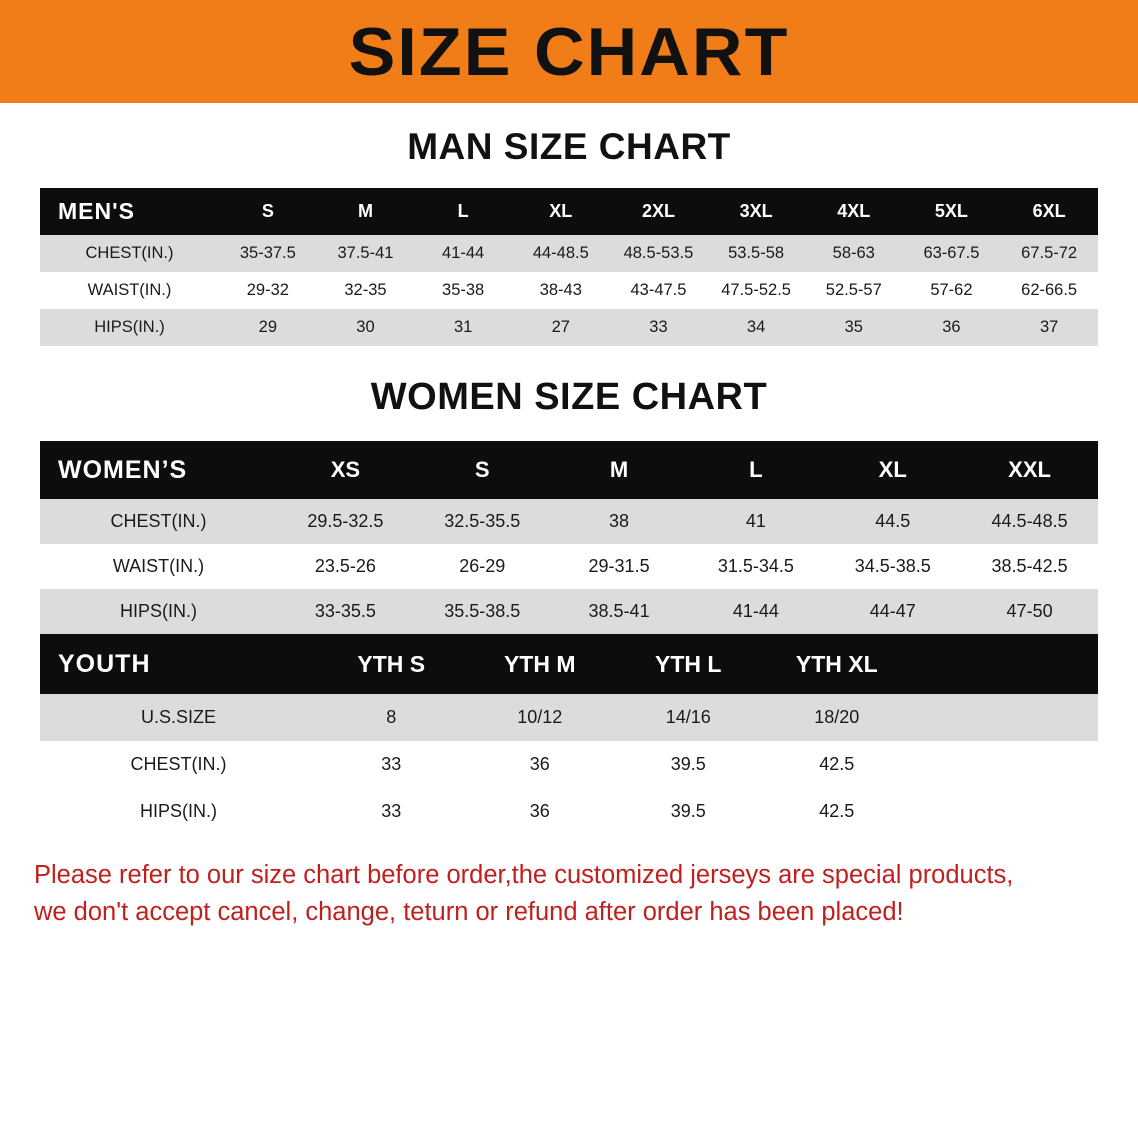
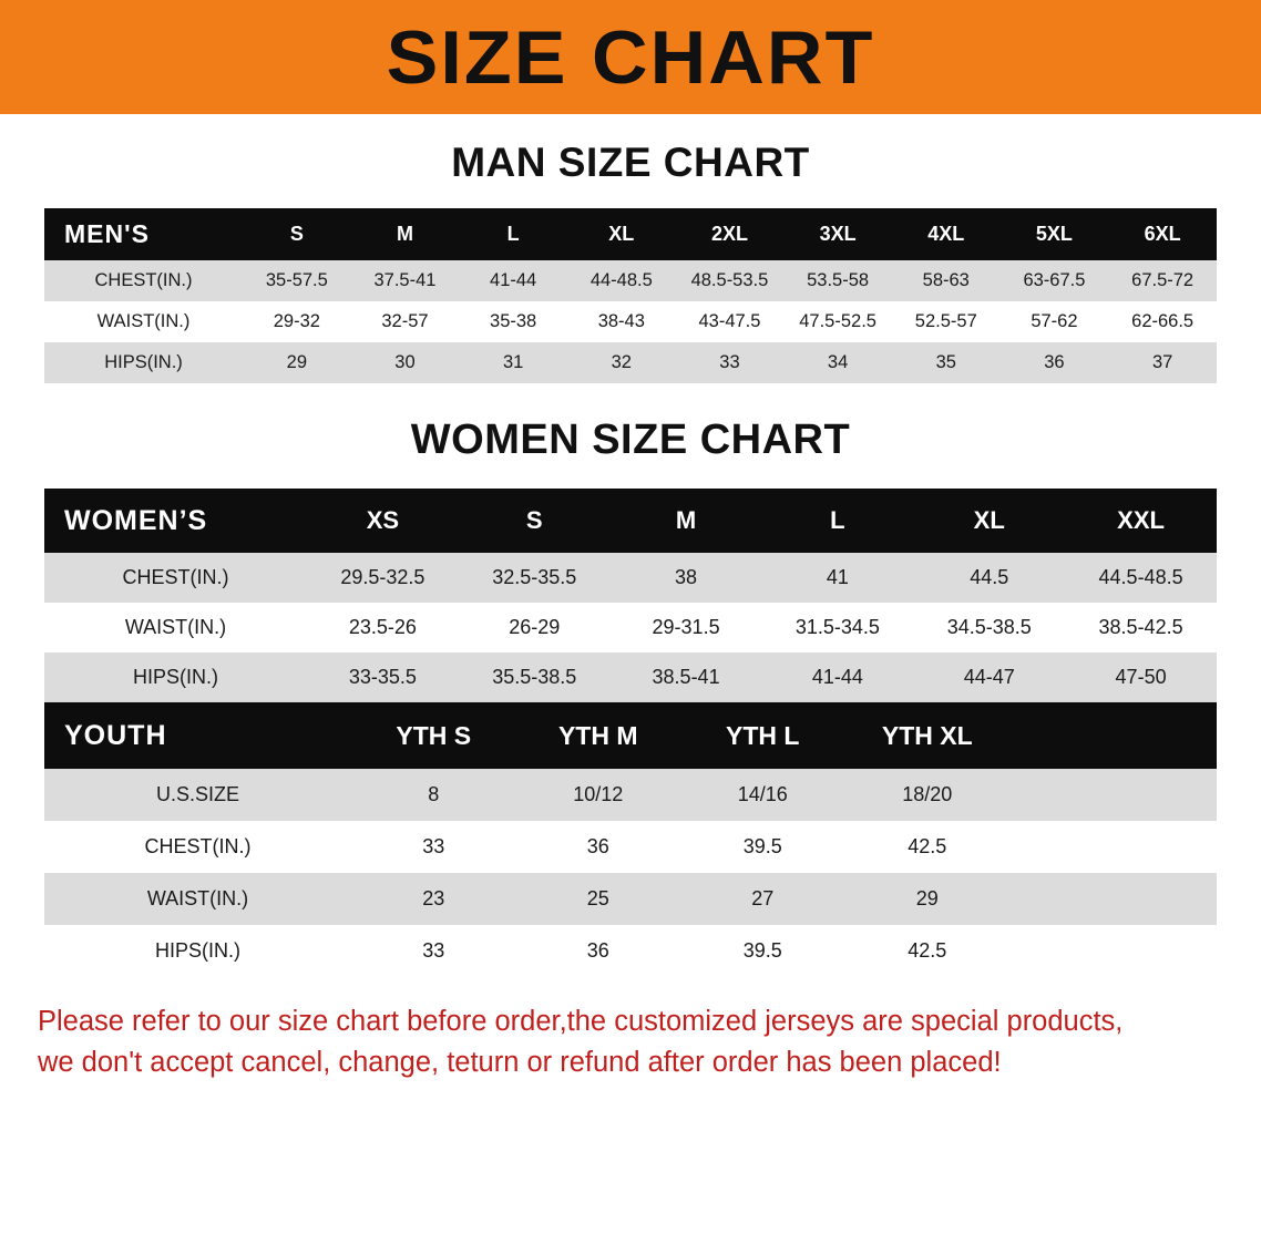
  SIZE CHART
  MAN SIZE CHART
  MEN'S	S	M	L	XL	2XL	3XL	4XL	5XL	6XL
- CHEST(IN.)	35-37.5	37.5-41	41-44	44-48.5	48.5-53.5	53.5-58	58-63	63-67.5	67.5-72
+ CHEST(IN.)	35-57.5	37.5-41	41-44	44-48.5	48.5-53.5	53.5-58	58-63	63-67.5	67.5-72
- WAIST(IN.)	29-32	32-35	35-38	38-43	43-47.5	47.5-52.5	52.5-57	57-62	62-66.5
+ WAIST(IN.)	29-32	32-57	35-38	38-43	43-47.5	47.5-52.5	52.5-57	57-62	62-66.5
- HIPS(IN.)	29	30	31	27	33	34	35	36	37
+ HIPS(IN.)	29	30	31	32	33	34	35	36	37
  WOMEN SIZE CHART
  WOMEN’S	XS	S	M	L	XL	XXL
  CHEST(IN.)	29.5-32.5	32.5-35.5	38	41	44.5	44.5-48.5
  WAIST(IN.)	23.5-26	26-29	29-31.5	31.5-34.5	34.5-38.5	38.5-42.5
  HIPS(IN.)	33-35.5	35.5-38.5	38.5-41	41-44	44-47	47-50
  YOUTH	YTH S	YTH M	YTH L	YTH XL
  U.S.SIZE	8	10/12	14/16	18/20
  CHEST(IN.)	33	36	39.5	42.5
+ WAIST(IN.)	23	25	27	29
  HIPS(IN.)	33	36	39.5	42.5
  Please refer to our size chart before order,the customized jerseys are special products,
  we don't accept cancel, change, teturn or refund after order has been placed!
